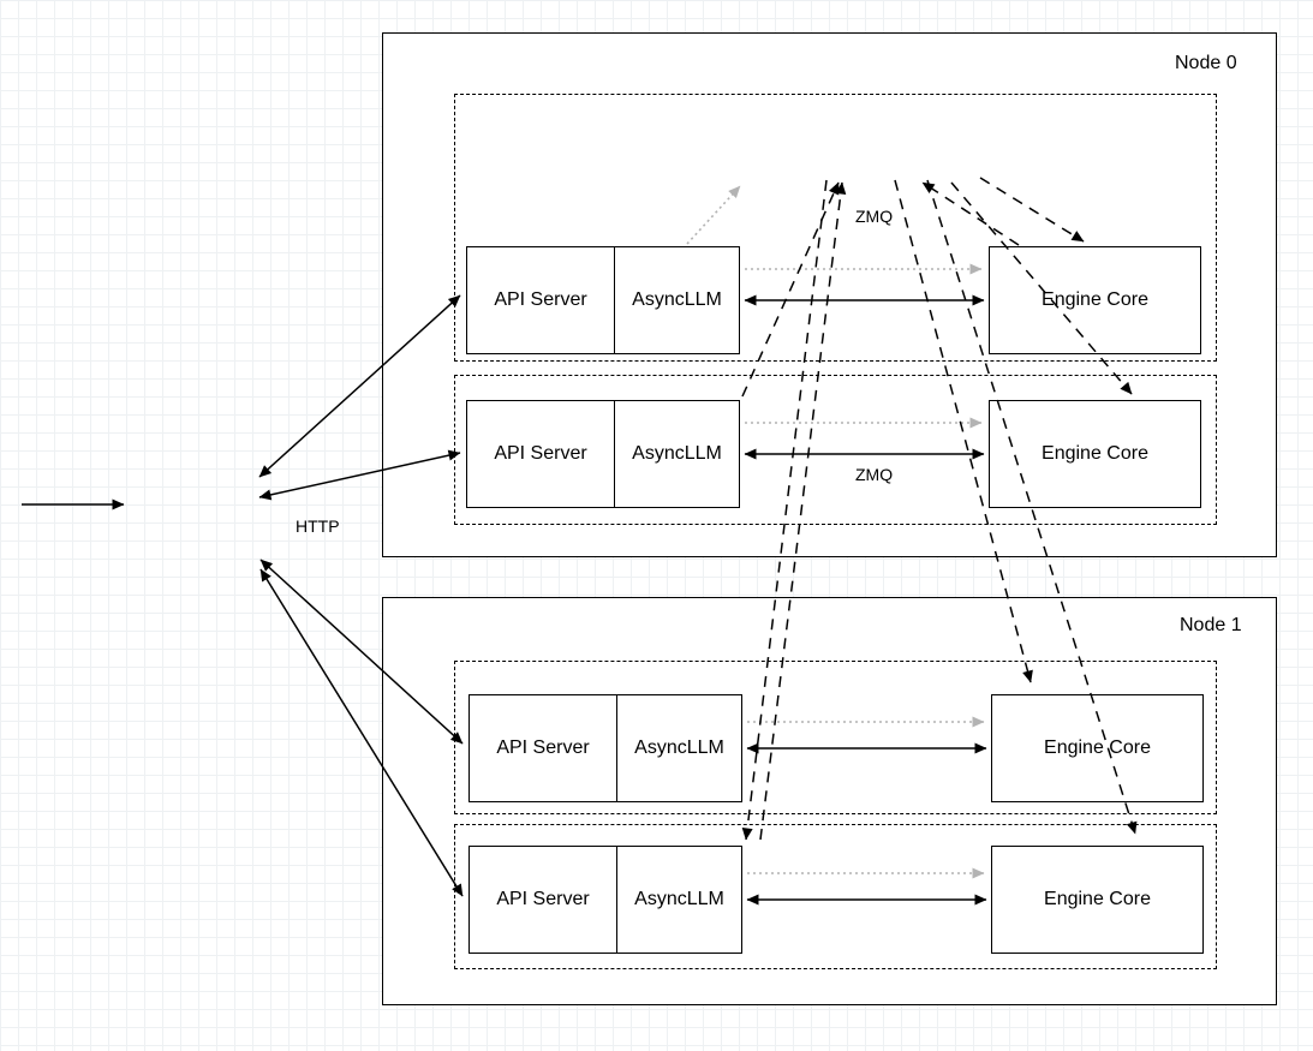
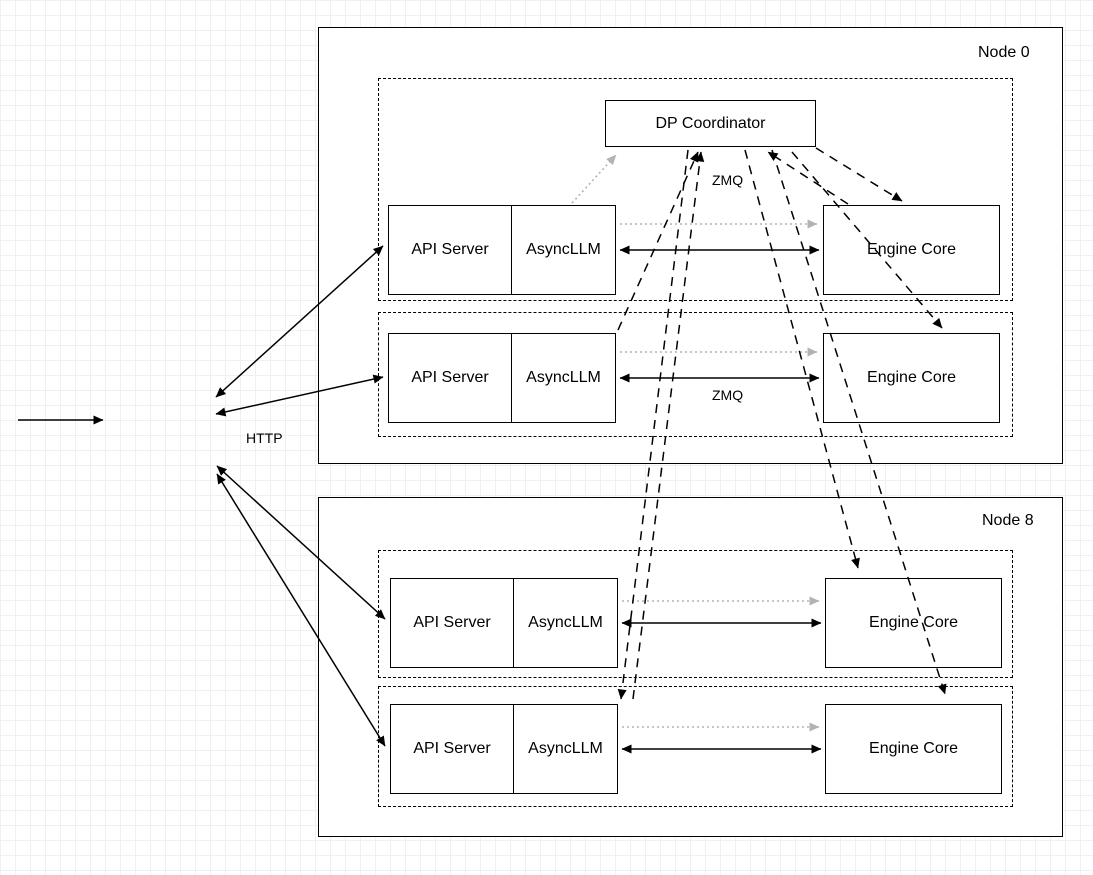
  Node 0
+ DP Coordinator
  API Server
  AsyncLLM
  Engine Core
  API Server
  AsyncLLM
  Engine Core
- Node 1
+ Node 8
  API Server
  AsyncLLM
  Engine Core
  API Server
  AsyncLLM
  Engine Core
  HTTP
  ZMQ
  ZMQ
